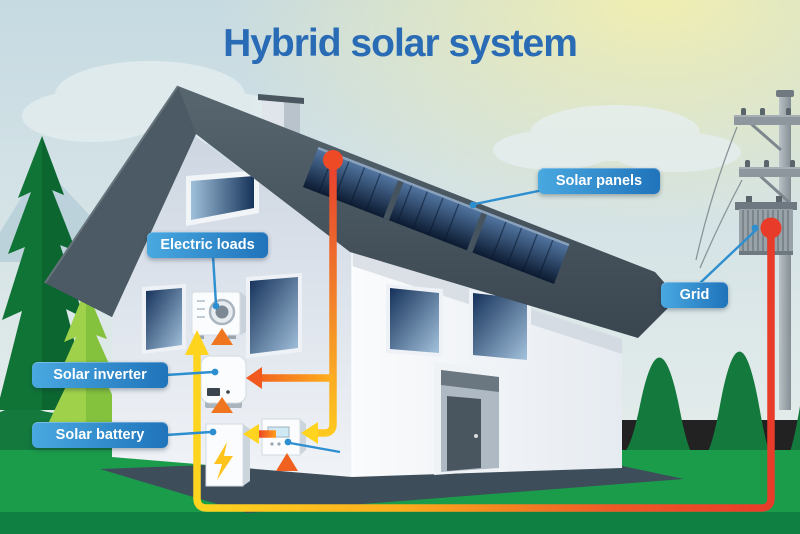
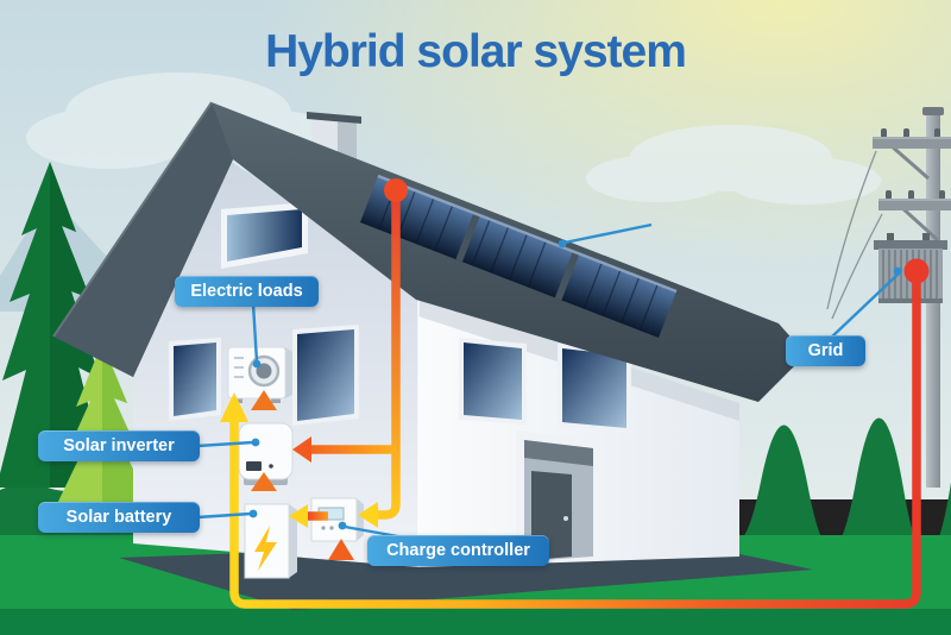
  Hybrid solar system
- Solar panels
  Grid
  Electric loads
  Solar inverter
  Solar battery
+ Charge controller
